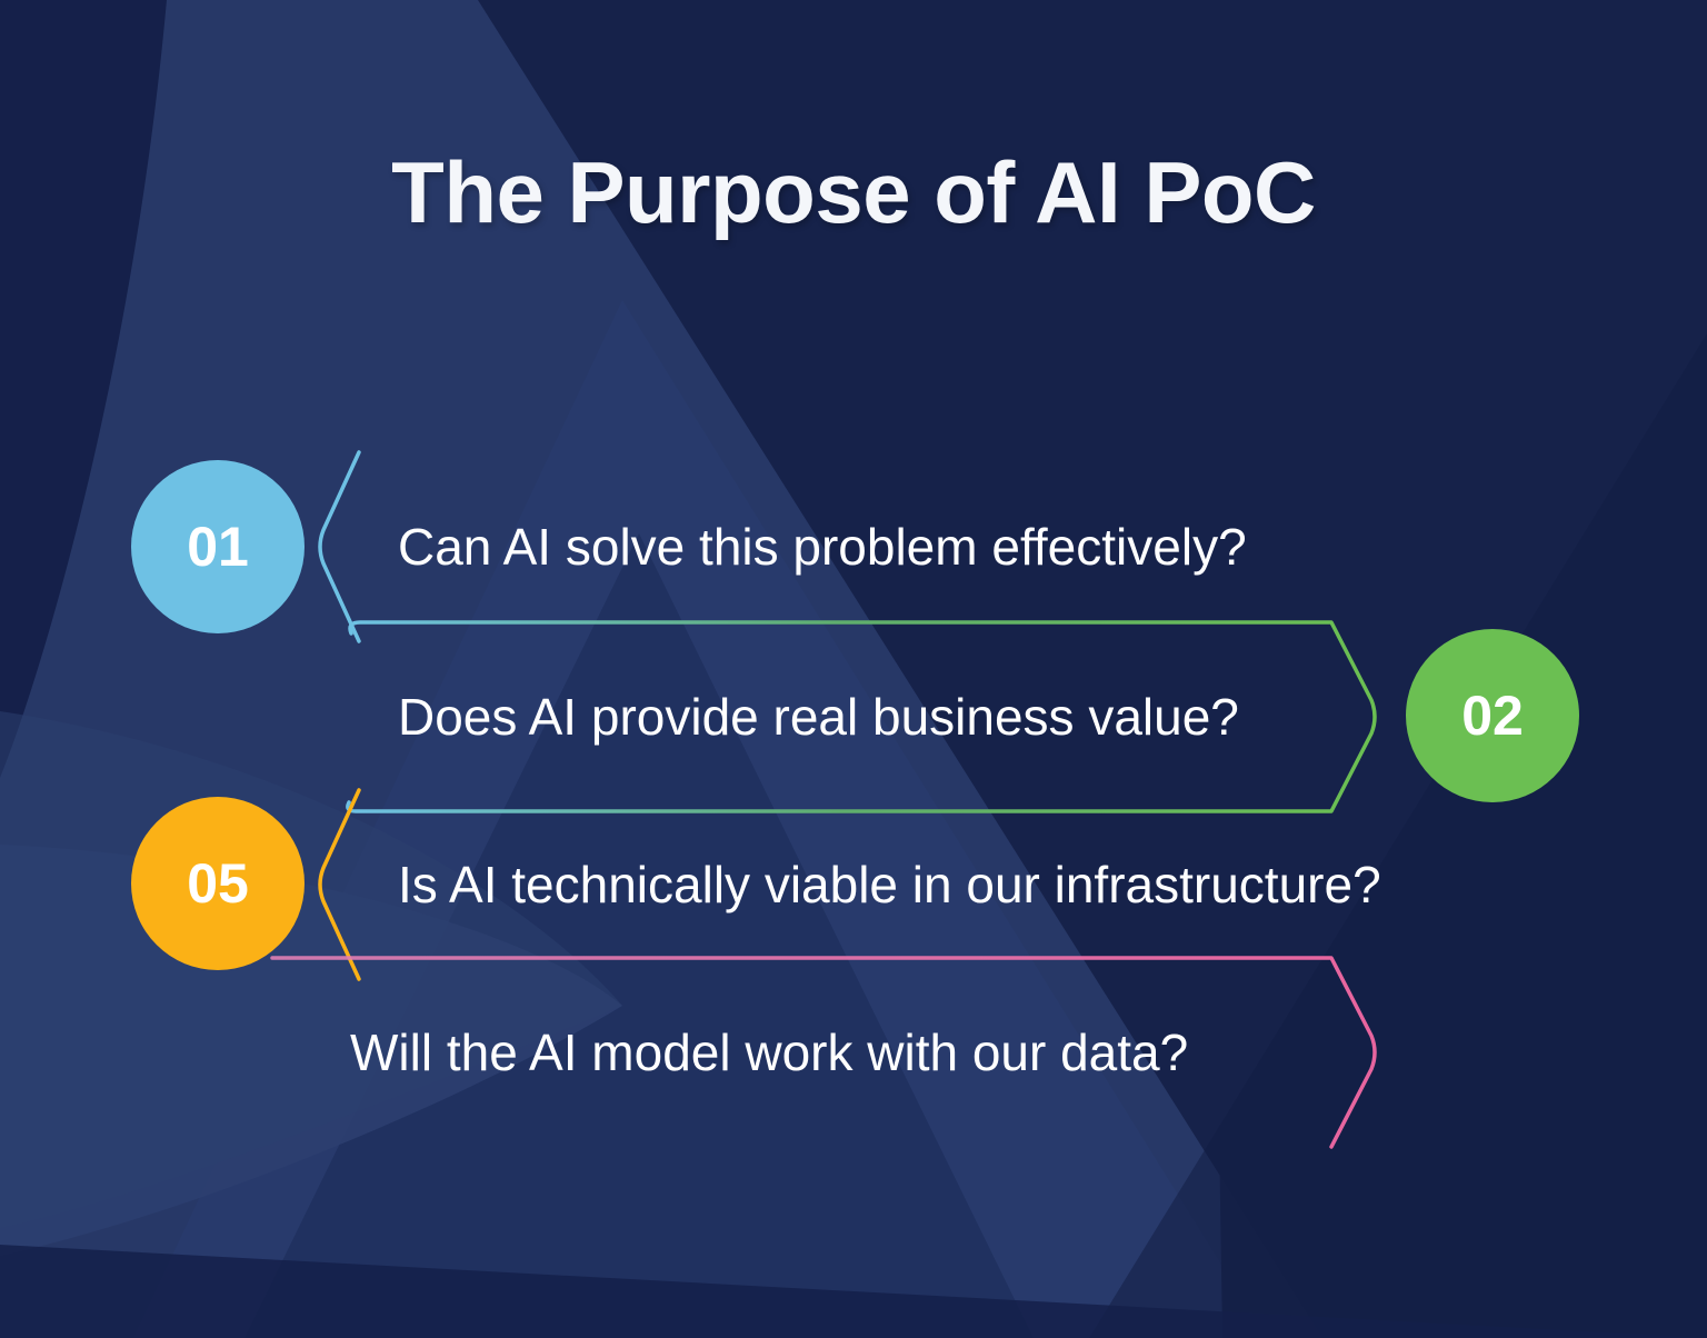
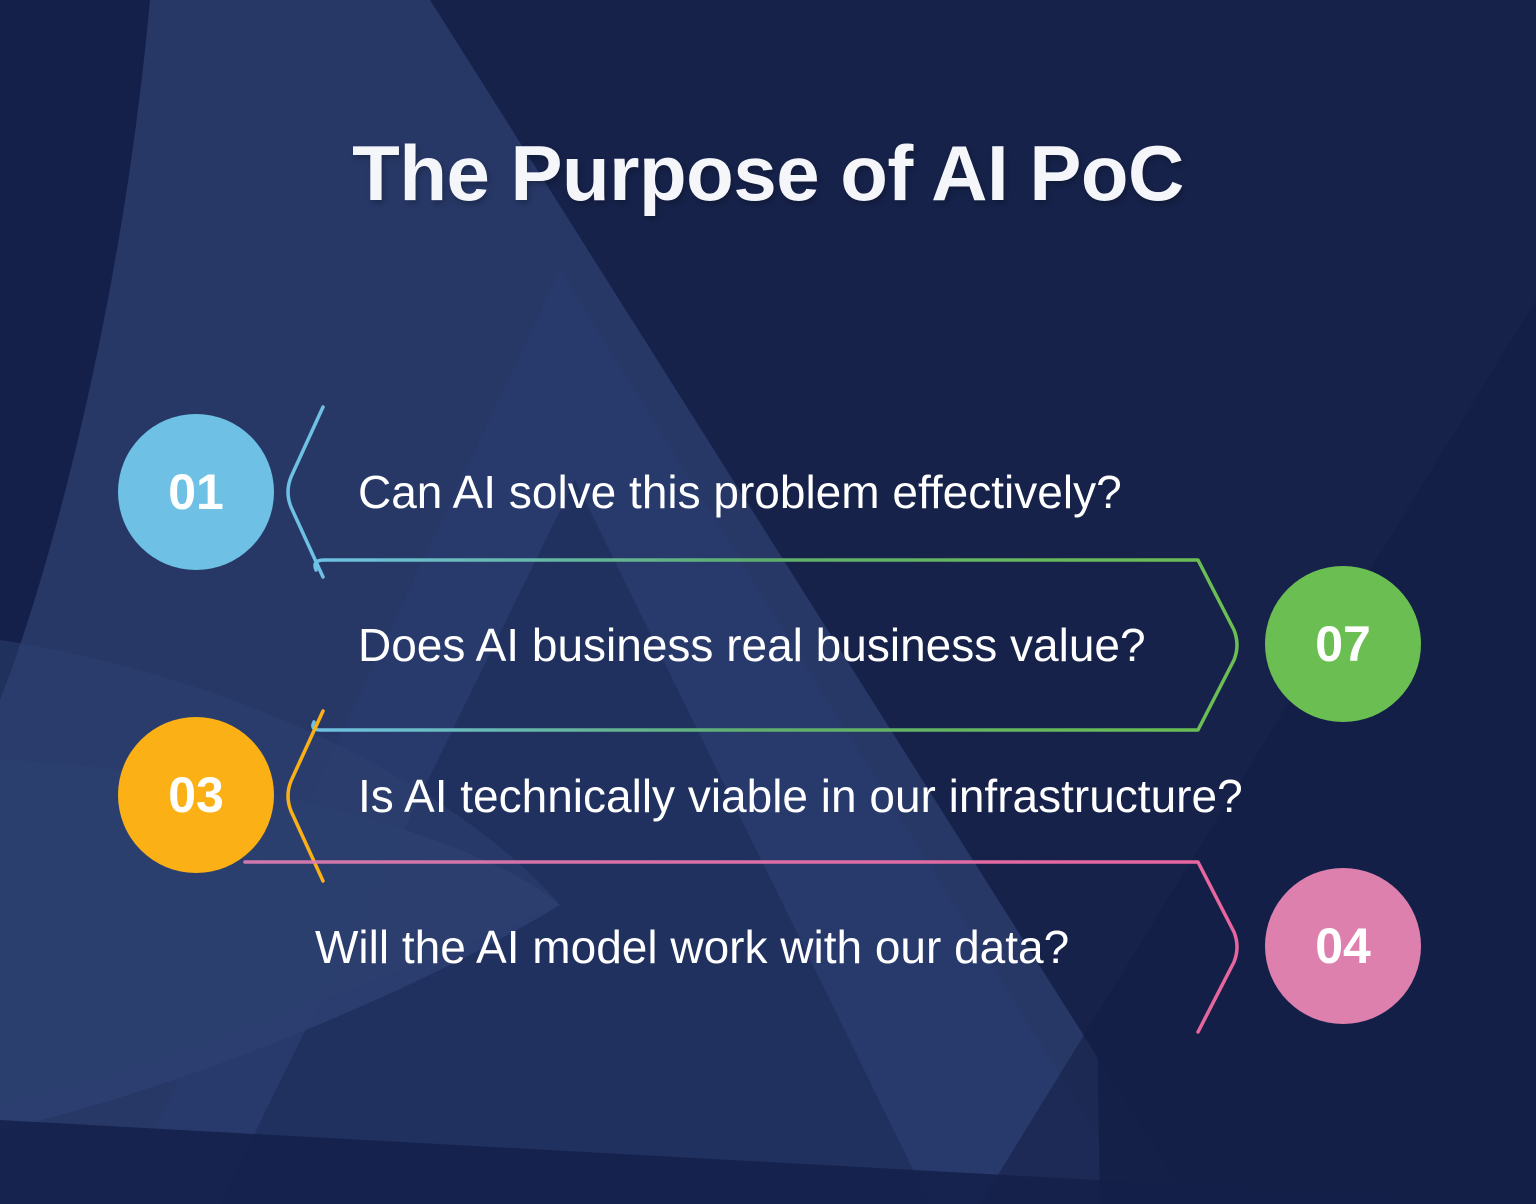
  The Purpose of AI PoC
  Can AI solve this problem effectively?
  01
- Does AI provide real business value?
+ Does AI business real business value?
- 02
+ 07
  Is AI technically viable in our infrastructure?
- 05
+ 03
  Will the AI model work with our data?
+ 04
